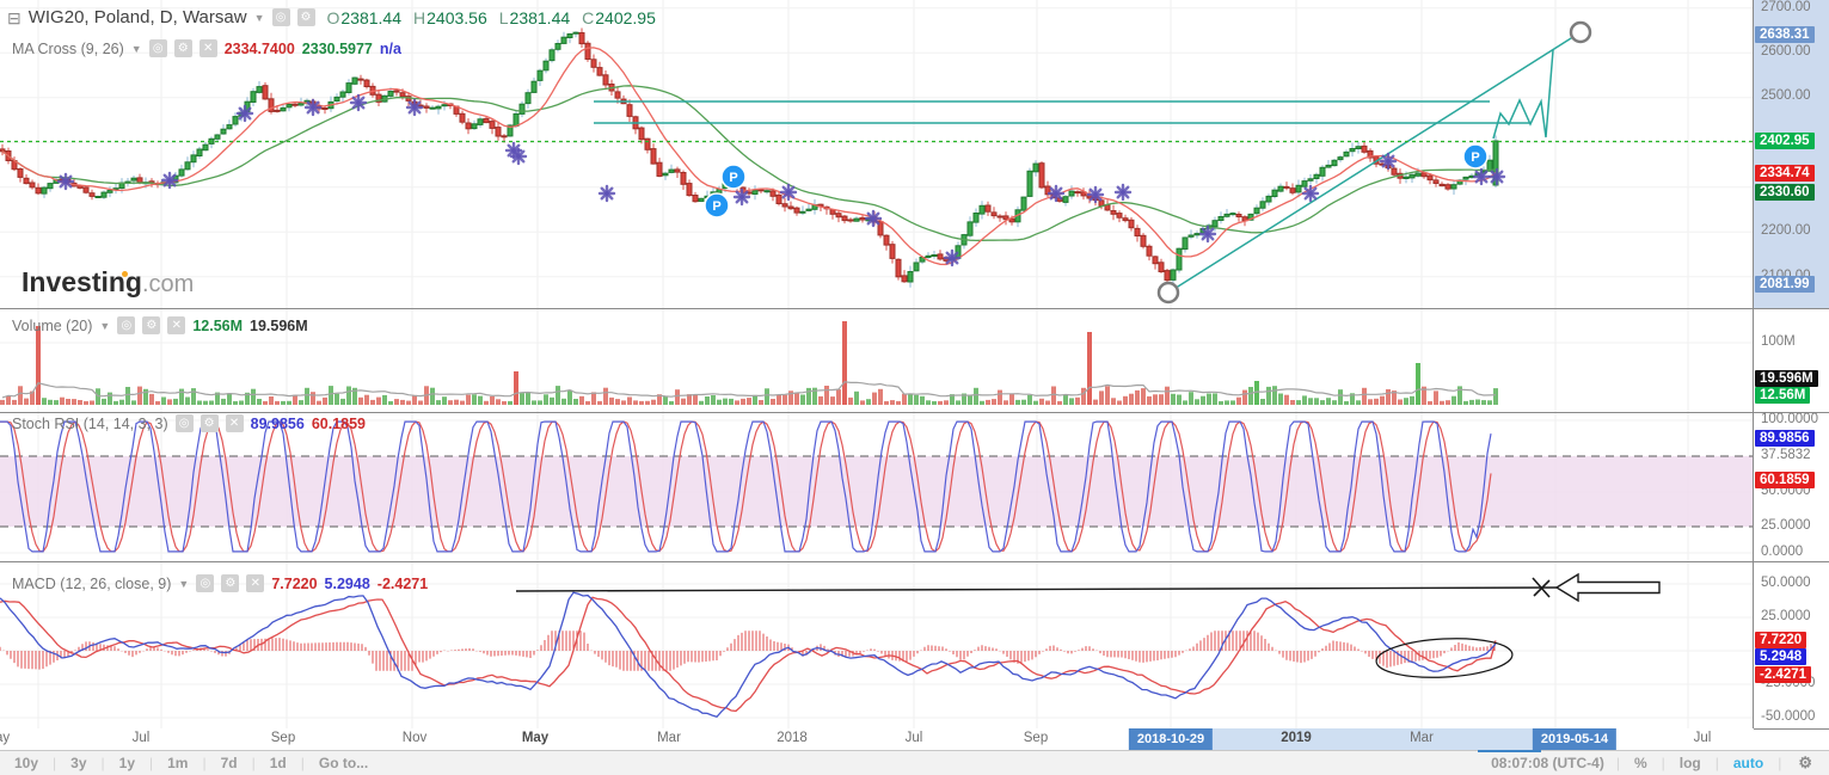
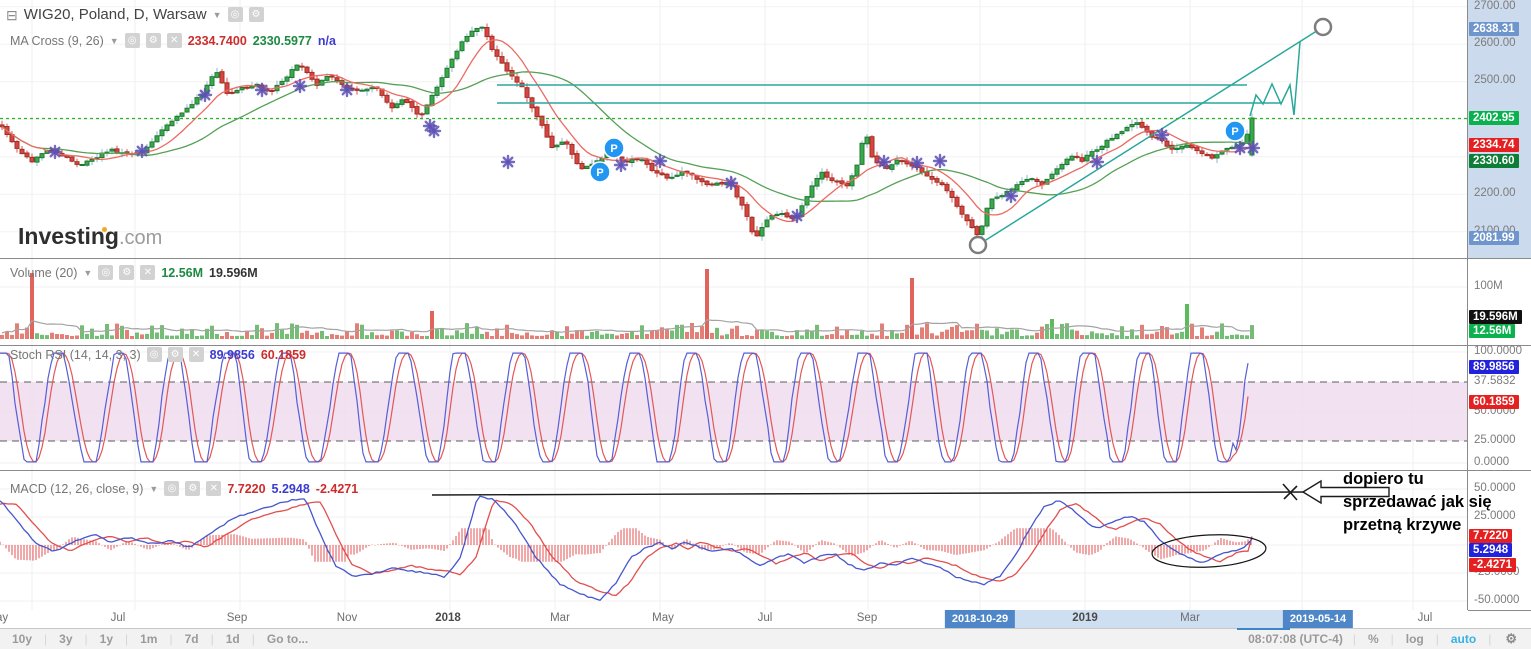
  P
  P
  P
  ⊟
  WIG20, Poland, D, Warsaw
  ▼
  ◎
  ⚙
- O2381.44
- H2403.56
- L2381.44
- C2402.95
  MA Cross (9, 26)
  ▼
  ◎
  ⚙
  ✕
  2334.7400
  2330.5977
  n/a
  Volume (20)
  ▼
  ◎
  ⚙
  ✕
  12.56M
  19.596M
  Stoch RSI (14, 14, 3, 3)
  ◎
  ⚙
  ✕
  89.9856
  60.1859
  MACD (12, 26, close, 9)
  ▼
  ◎
  ⚙
  ✕
  7.7220
  5.2948
  -2.4271
  Investing.com
+ dopiero tu
+ sprzedawać jak się
+ przetną krzywe
  2700.00
  2600.00
  2500.00
  2200.00
  100M
  100.0000
  37.5832
  50.0000
  25.0000
  0.0000
  50.0000
  25.0000
  -25.0000
  -50.0000
  2638.31
  2402.95
  2334.74
  2330.60
  2081.99
  19.596M
  12.56M
  89.9856
  60.1859
  7.7220
  5.2948
  -2.4271
  Jul
  Sep
  Nov
- May
+ 2018
  Mar
- 2018
+ May
  Jul
  Sep
  2019
  Mar
  Jul
  2018-10-29
  2019-05-14
  10y
  |
  3y
  1y
  |
  1m
  7d
  1d
  |
  Go to...
  08:07:08 (UTC-4)
  |
  %
  log
  |
  auto
  ⚙
